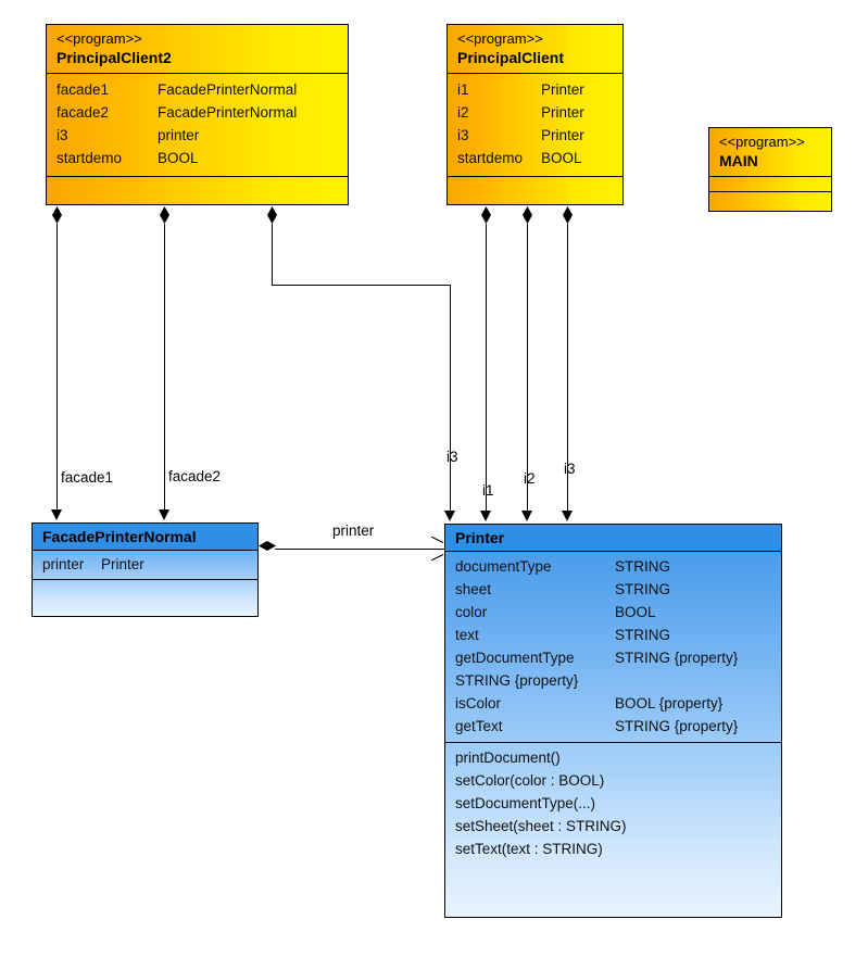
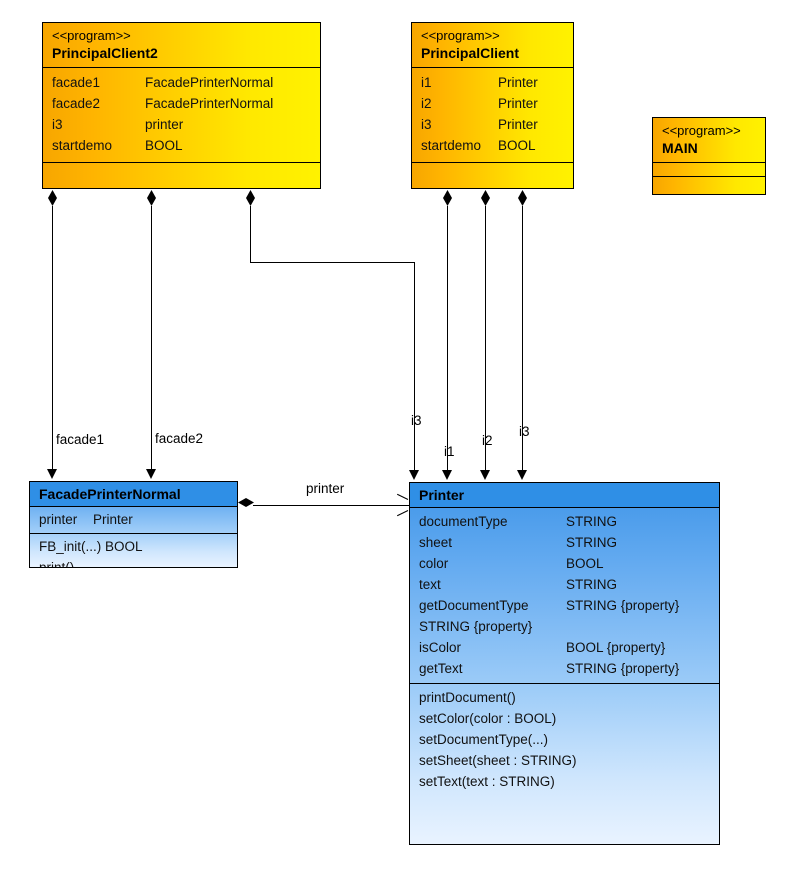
  <<program>>
  PrincipalClient2
  facade1
  FacadePrinterNormal
  facade2
  FacadePrinterNormal
  i3
  printer
  startdemo
  BOOL
  <<program>>
  PrincipalClient
  i1
  Printer
  i2
  Printer
  i3
  Printer
  startdemo
  BOOL
  <<program>>
  MAIN
  FacadePrinterNormal
  printer
  Printer
+ FB_init(...) BOOL
+ print()
  Printer
  documentType
  STRING
  sheet
  STRING
  color
  BOOL
  text
  STRING
  getDocumentType
  STRING {property}
  STRING {property}
  isColor
  BOOL {property}
  getText
  STRING {property}
  printDocument()
  setColor(color : BOOL)
  setDocumentType(...)
  setSheet(sheet : STRING)
  setText(text : STRING)
  facade1
  facade2
  i3
  i1
  i2
  i3
  printer
